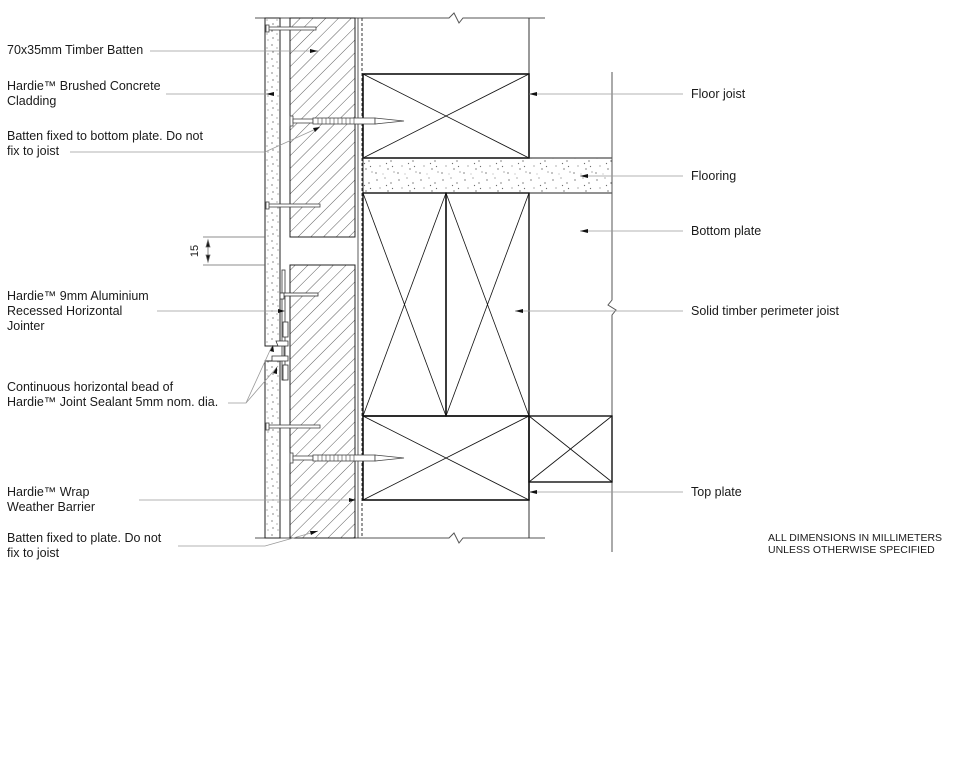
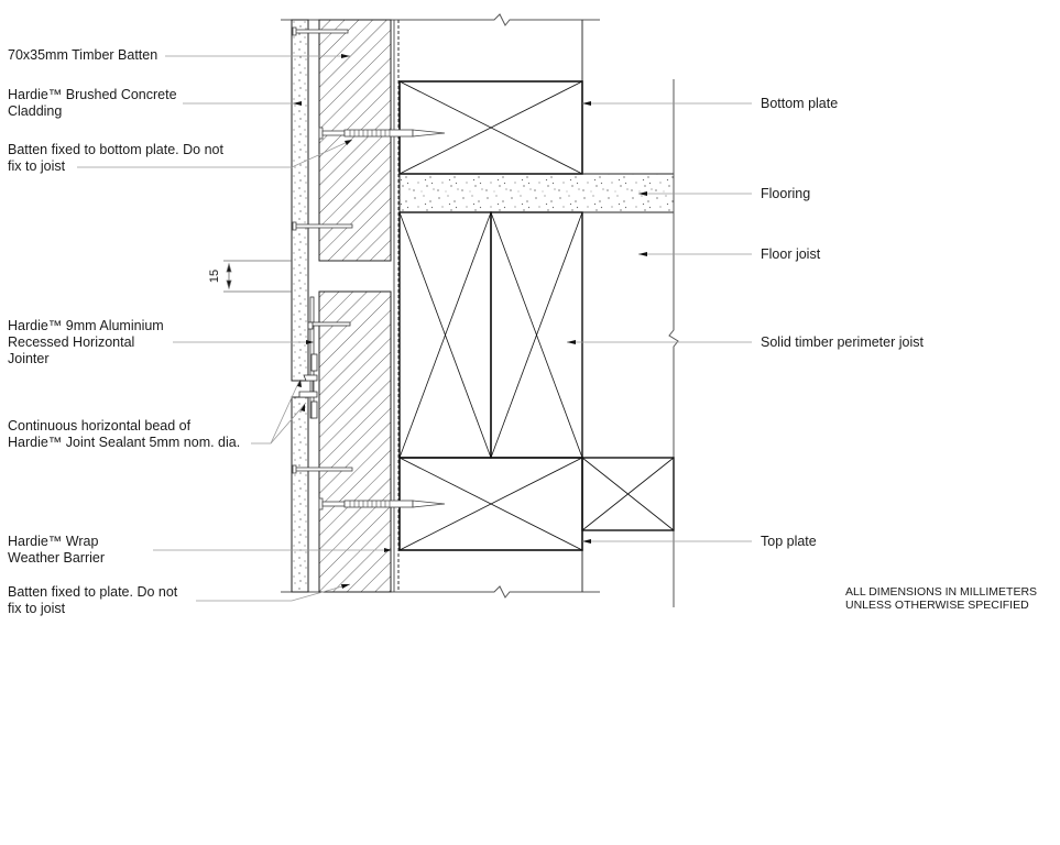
  70x35mm Timber Batten
  Hardie™ Brushed Concrete
  Cladding
  Batten fixed to bottom plate. Do not
  fix to joist
  Hardie™ 9mm Aluminium
  Recessed Horizontal
  Jointer
  Continuous horizontal bead of
  Hardie™ Joint Sealant 5mm nom. dia.
  Hardie™ Wrap
  Weather Barrier
  Batten fixed to plate. Do not
  fix to joist
- Floor joist
+ Bottom plate
  Flooring
- Bottom plate
+ Floor joist
  Solid timber perimeter joist
  Top plate
  ALL DIMENSIONS IN MILLIMETERS
  UNLESS OTHERWISE SPECIFIED
